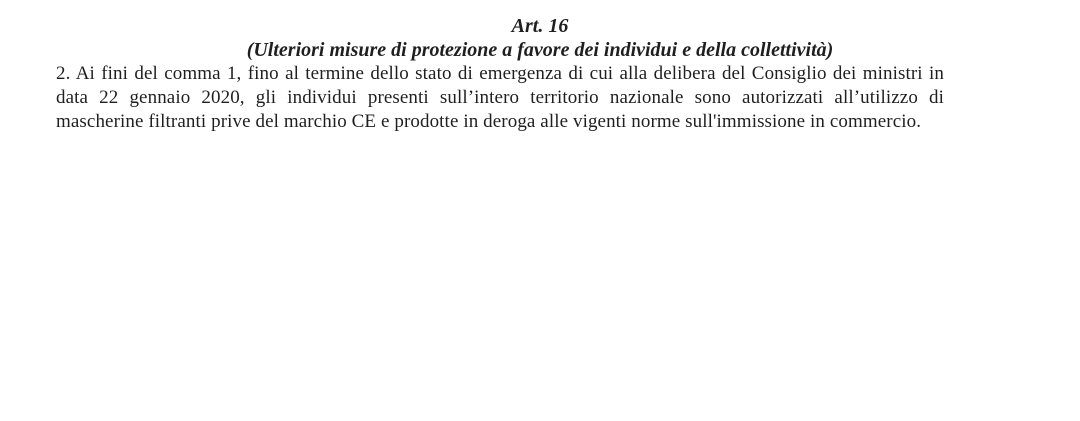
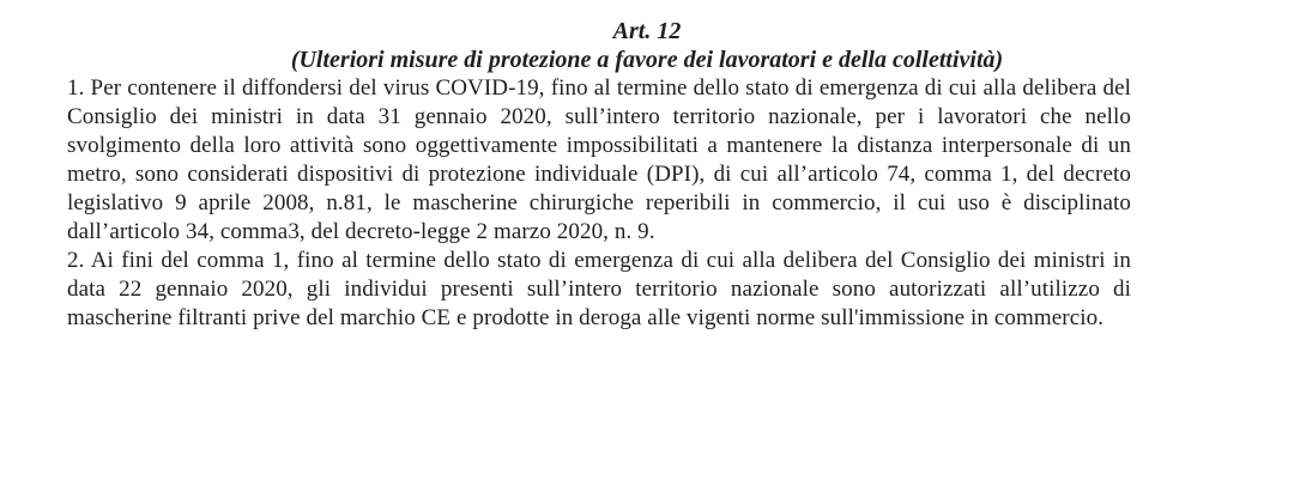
- Art. 16
+ Art. 12
- (Ulteriori misure di protezione a favore dei individui e della collettività)
+ (Ulteriori misure di protezione a favore dei lavoratori e della collettività)
+ 1. Per contenere il diffondersi del virus COVID-19, fino al termine dello stato di emergenza di cui alla delibera del Consiglio dei ministri in data 31 gennaio 2020, sull’intero territorio nazionale, per i lavoratori che nello svolgimento della loro attività sono oggettivamente impossibilitati a mantenere la distanza interpersonale di un metro, sono considerati dispositivi di protezione individuale (DPI), di cui all’articolo 74, comma 1, del decreto legislativo 9 aprile 2008, n.81, le mascherine chirurgiche reperibili in commercio, il cui uso è disciplinato dall’articolo 34, comma3, del decreto-legge 2 marzo 2020, n. 9.
  2. Ai fini del comma 1, fino al termine dello stato di emergenza di cui alla delibera del Consiglio dei ministri in data 22 gennaio 2020, gli individui presenti sull’intero territorio nazionale sono autorizzati all’utilizzo di mascherine filtranti prive del marchio CE e prodotte in deroga alle vigenti norme sull'immissione in commercio.
